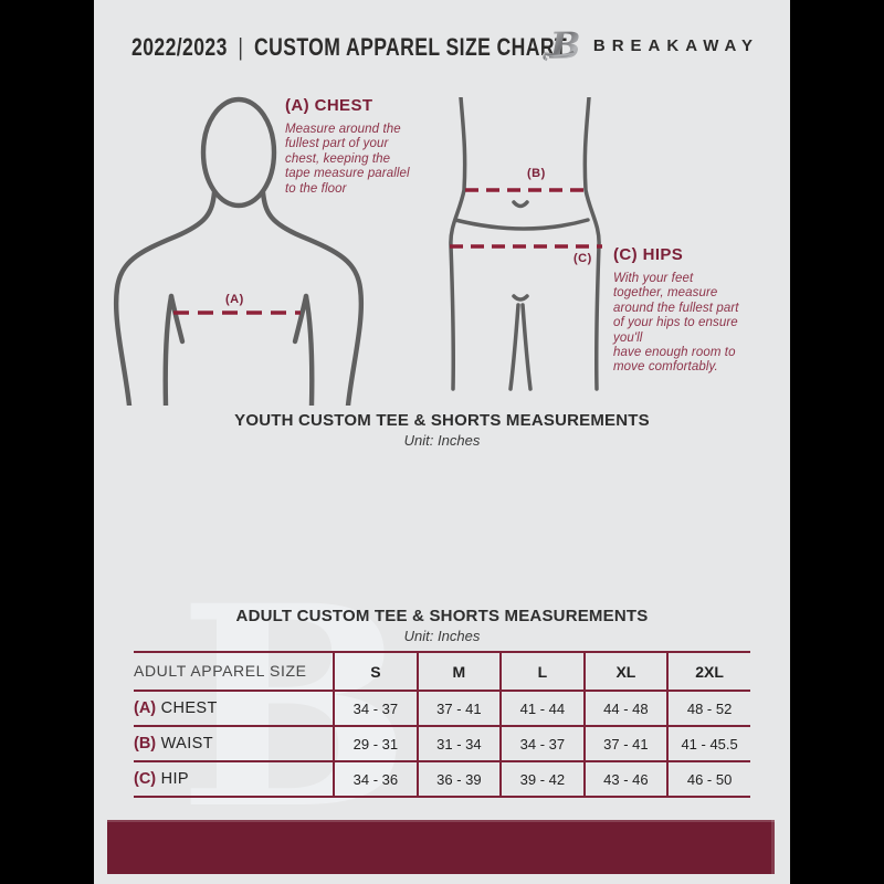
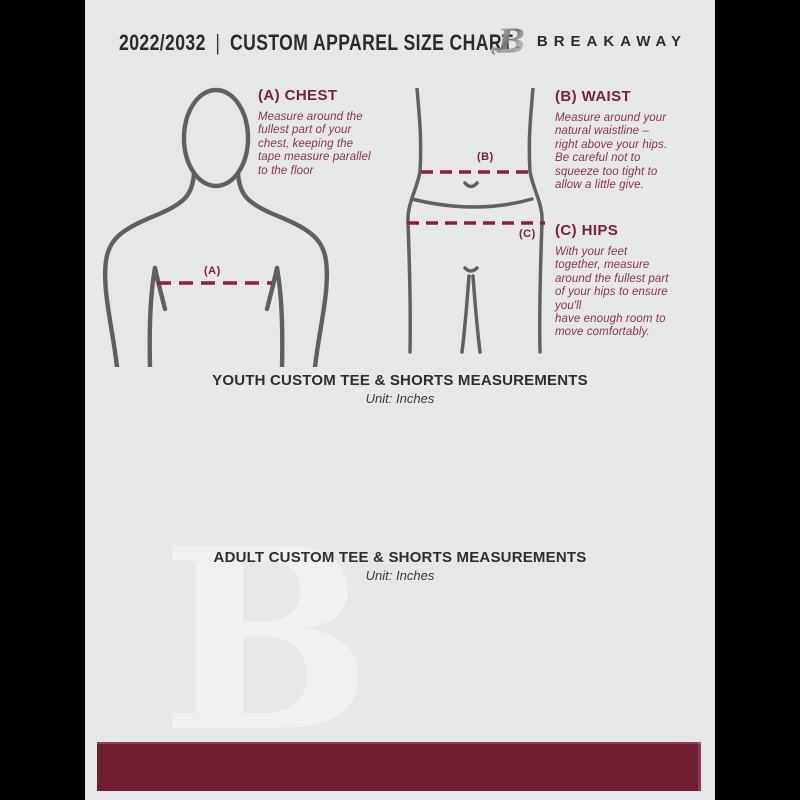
  B
- 2022/2023 | CUSTOM APPAREL SIZE CHART
+ 2022/2032 | CUSTOM APPAREL SIZE CHART
  B
  BREAKAWAY
  (A)
  (A) CHEST
  Measure around the
  fullest part of your
  chest, keeping the
  tape measure parallel
  to the floor
  (B)
  (C)
+ (B) WAIST
+ Measure around your
+ natural waistline –
+ right above your hips.
+ Be careful not to
+ squeeze too tight to
+ allow a little give.
  (C) HIPS
  With your feet
  together, measure
  around the fullest part
  of your hips to ensure
  you'll
  have enough room to
  move comfortably.
  YOUTH CUSTOM TEE & SHORTS MEASUREMENTS
  Unit: Inches
  ADULT CUSTOM TEE & SHORTS MEASUREMENTS
  Unit: Inches
- ADULT APPAREL SIZE	S	M	L	XL	2XL
- (A) CHEST	34 - 37	37 - 41	41 - 44	44 - 48	48 - 52
- (B) WAIST	29 - 31	31 - 34	34 - 37	37 - 41	41 - 45.5
- (C) HIP	34 - 36	36 - 39	39 - 42	43 - 46	46 - 50
